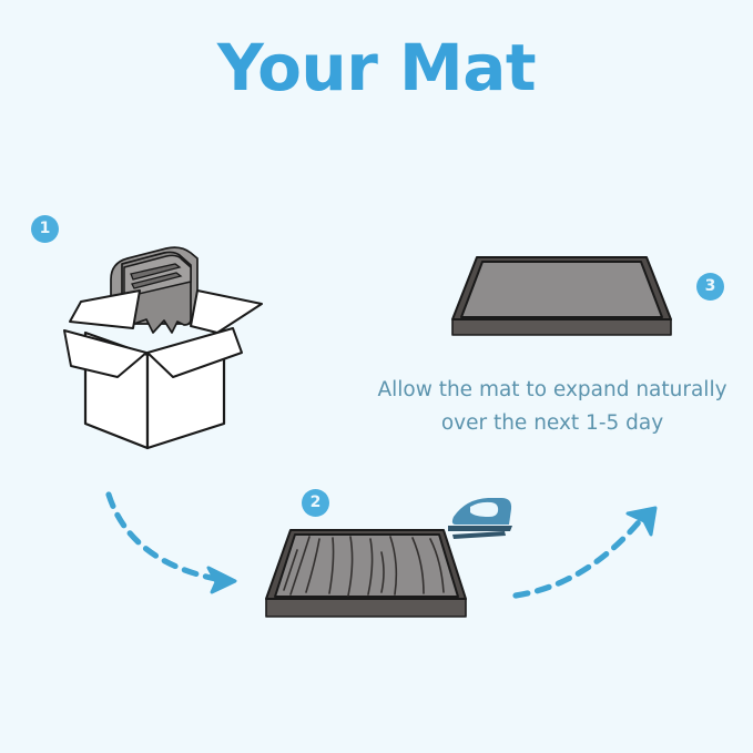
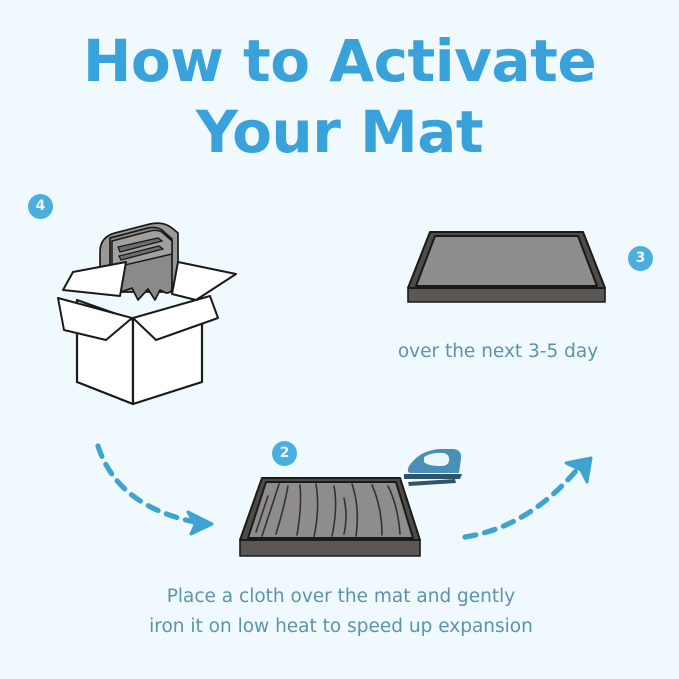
+ How to Activate
  Your Mat
- 1
+ 4
  2
  3
- Allow the mat to expand naturally
- over the next 1-5 day
+ over the next 3-5 day
+ Place a cloth over the mat and gently
+ iron it on low heat to speed up expansion
